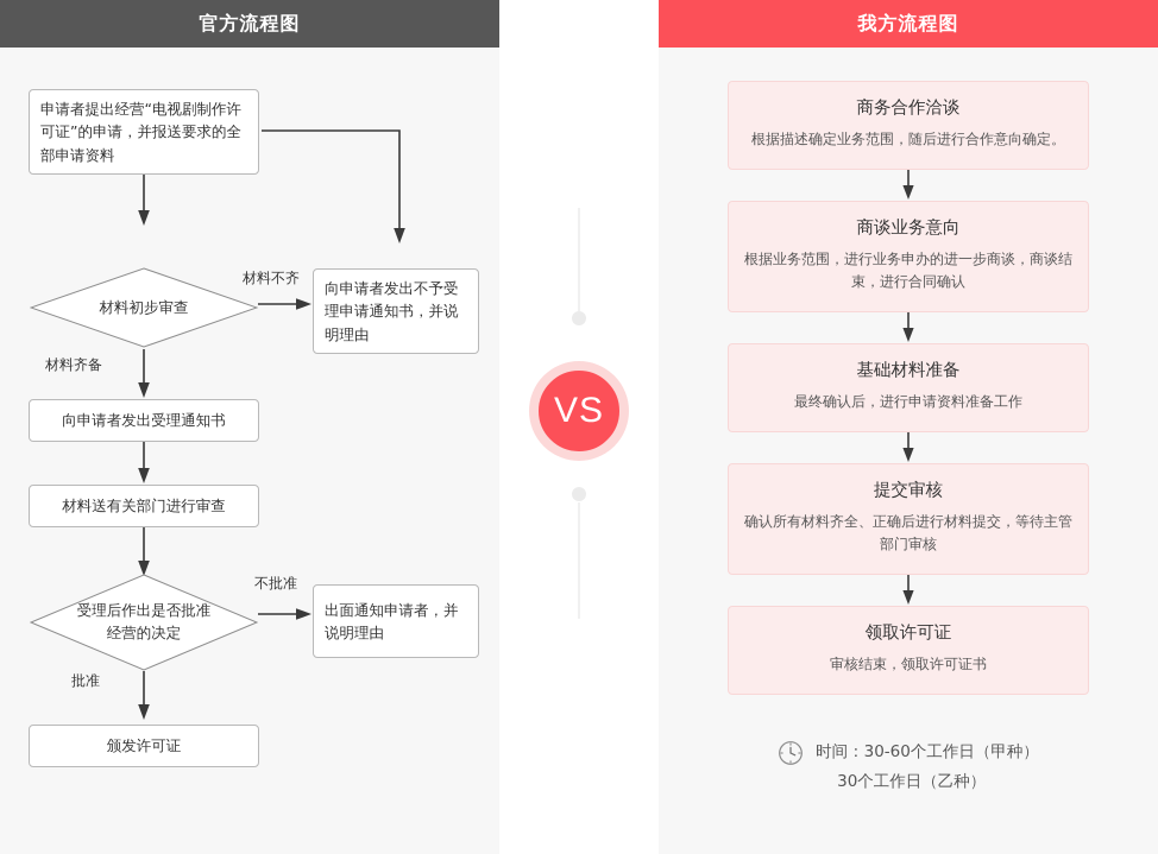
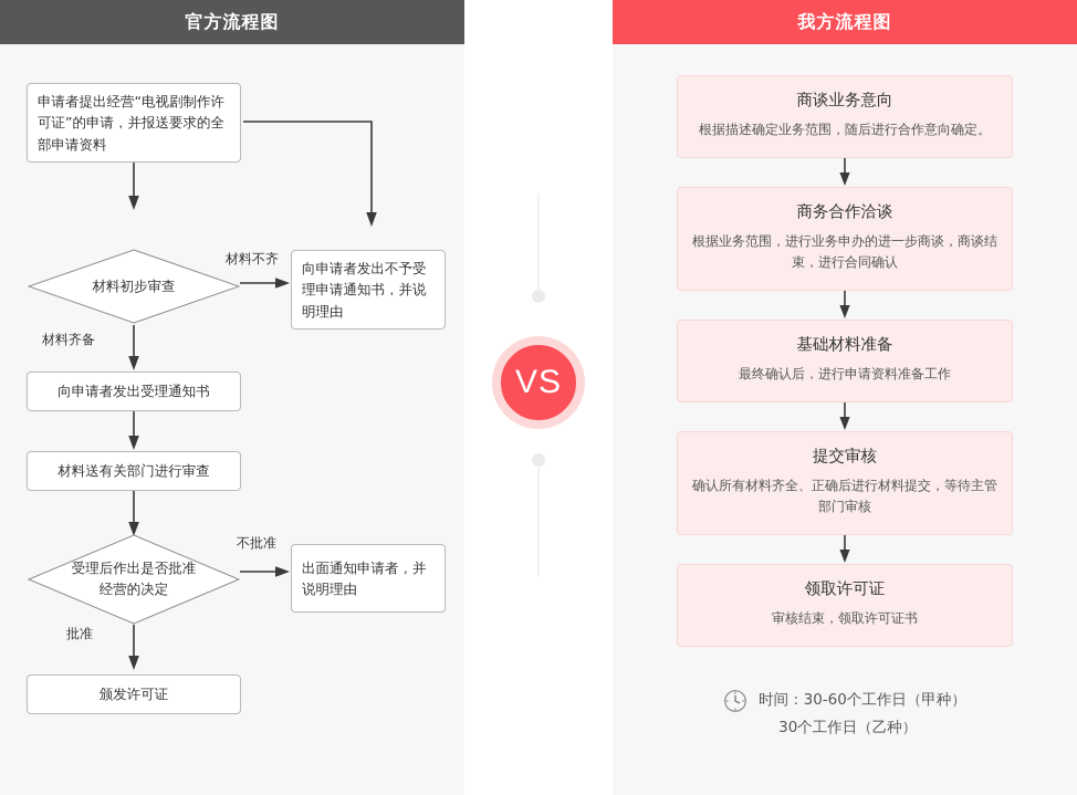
  官方流程图
  申请者提出经营“电视剧制作许可证”的申请，并报送要求的全部申请资料
  材料初步审查
  材料不齐
  向申请者发出不予受理申请通知书，并说明理由
  材料齐备
  向申请者发出受理通知书
  材料送有关部门进行审查
  受理后作出是否批准经营的决定
  不批准
  出面通知申请者，并说明理由
  批准
  颁发许可证
  VS
  我方流程图
- 商务合作洽谈
+ 商谈业务意向
  根据描述确定业务范围，随后进行合作意向确定。
- 商谈业务意向
+ 商务合作洽谈
  根据业务范围，进行业务申办的进一步商谈，商谈结束，进行合同确认
  基础材料准备
  最终确认后，进行申请资料准备工作
  提交审核
  确认所有材料齐全、正确后进行材料提交，等待主管部门审核
  领取许可证
  审核结束，领取许可证书
  时间：30-60个工作日（甲种）
  30个工作日（乙种）
